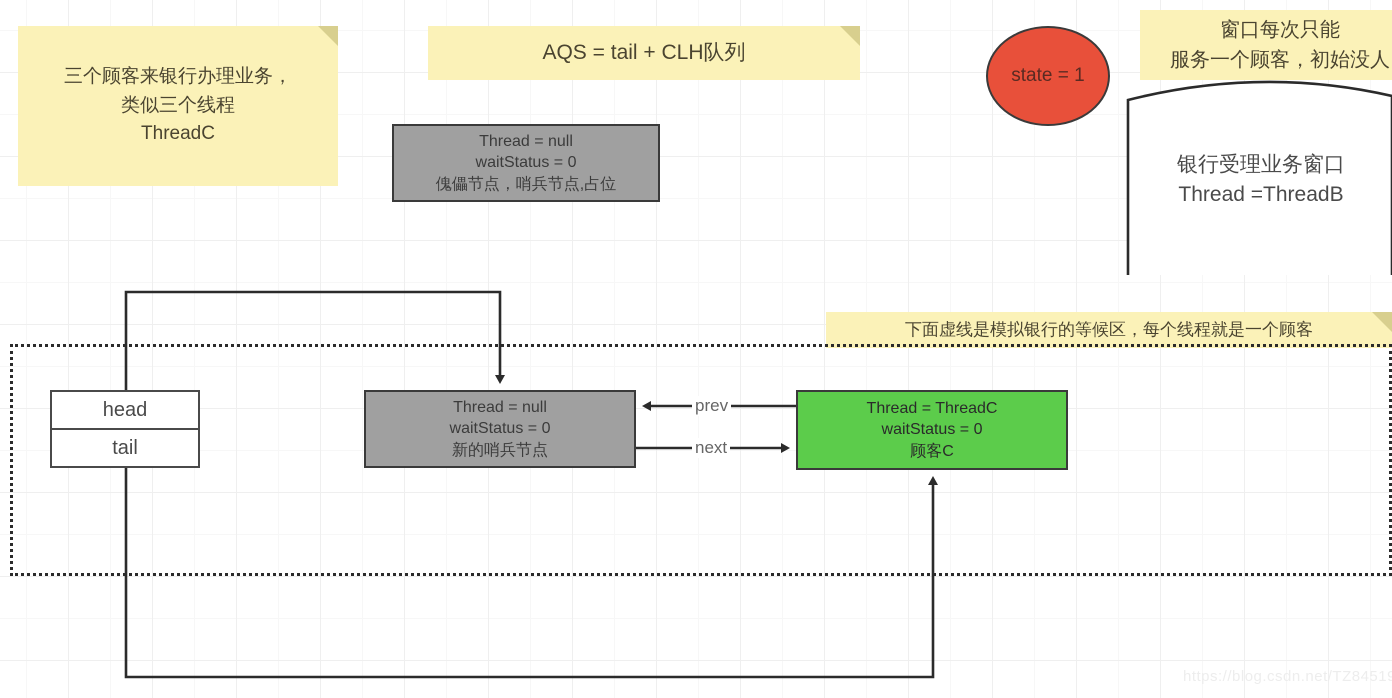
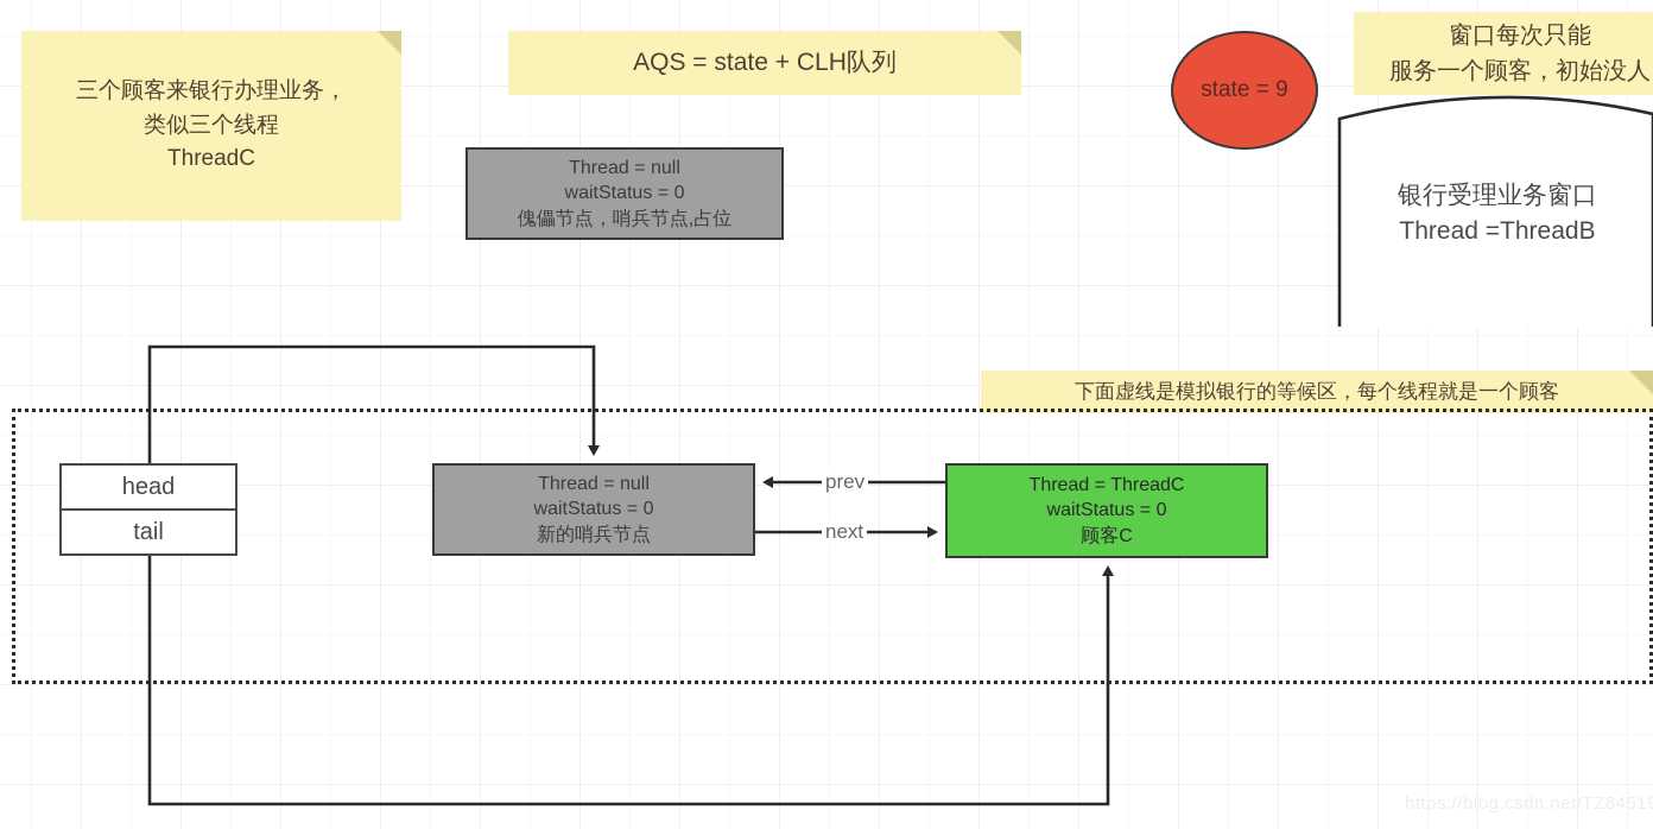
  三个顾客来银行办理业务，
  类似三个线程
  ThreadC
- AQS = tail + CLH队列
+ AQS = state + CLH队列
  窗口每次只能
  服务一个顾客，初始没人
  下面虚线是模拟银行的等候区，每个线程就是一个顾客
- state = 1
+ state = 9
  银行受理业务窗口
  Thread =ThreadB
  Thread = null
  waitStatus = 0
  傀儡节点，哨兵节点,占位
  head
  tail
  Thread = null
  waitStatus = 0
  新的哨兵节点
  Thread = ThreadC
  waitStatus = 0
  顾客C
  prev
  next
